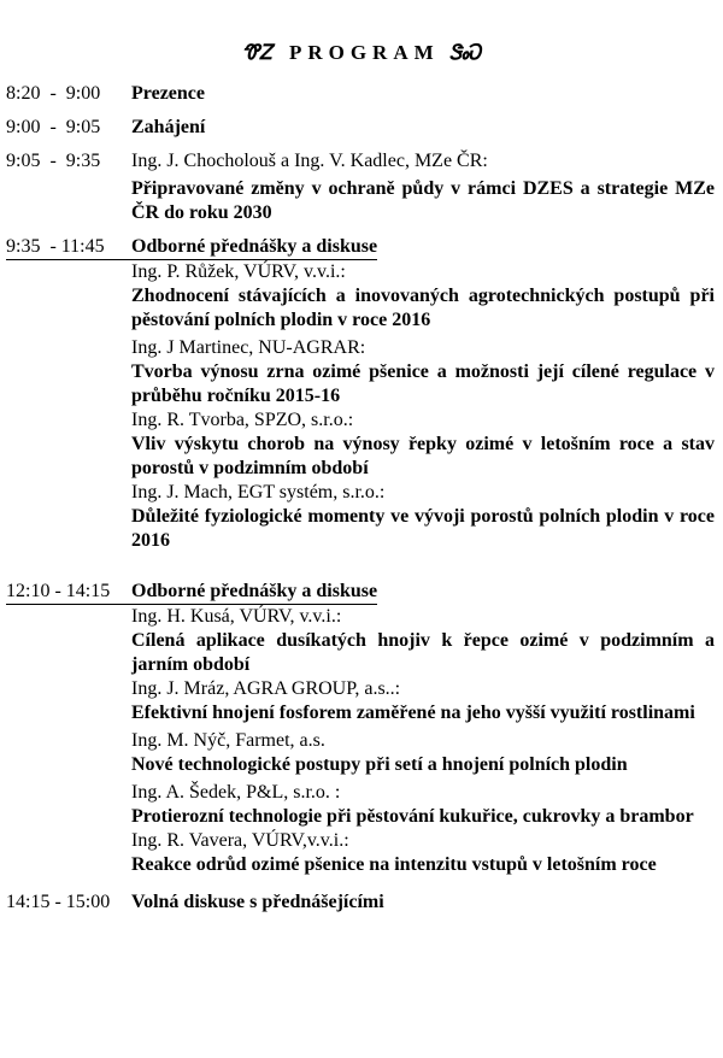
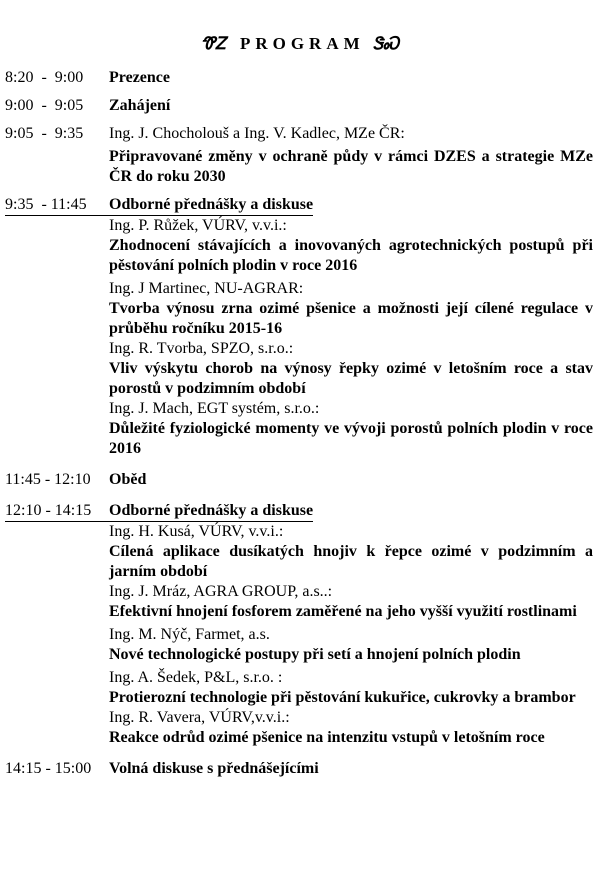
  ᏡᏃ PROGRAM ᏕᏍ
  8:20 - 9:00
  Prezence
  9:00 - 9:05
  Zahájení
  9:05 - 9:35
  Ing. J. Chocholouš a Ing. V. Kadlec, MZe ČR:
  Připravované změny v ochraně půdy v rámci DZES a strategie MZe ČR do roku 2030
  9:35 - 11:45 Odborné přednášky a diskuse
  Ing. P. Růžek, VÚRV, v.v.i.:
  Zhodnocení stávajících a inovovaných agrotechnických postupů při pěstování polních plodin v roce 2016
  Ing. J Martinec, NU-AGRAR:
  Tvorba výnosu zrna ozimé pšenice a možnosti její cílené regulace v průběhu ročníku 2015-16
  Ing. R. Tvorba, SPZO, s.r.o.:
  Vliv výskytu chorob na výnosy řepky ozimé v letošním roce a stav porostů v podzimním období
  Ing. J. Mach, EGT systém, s.r.o.:
  Důležité fyziologické momenty ve vývoji porostů polních plodin v roce 2016
+ 11:45 - 12:10
+ Oběd
  12:10 - 14:15 Odborné přednášky a diskuse
  Ing. H. Kusá, VÚRV, v.v.i.:
  Cílená aplikace dusíkatých hnojiv k řepce ozimé v podzimním a jarním období
  Ing. J. Mráz, AGRA GROUP, a.s..:
  Efektivní hnojení fosforem zaměřené na jeho vyšší využití rostlinami
  Ing. M. Nýč, Farmet, a.s.
  Nové technologické postupy při setí a hnojení polních plodin
  Ing. A. Šedek, P&L, s.r.o. :
  Protierozní technologie při pěstování kukuřice, cukrovky a brambor
  Ing. R. Vavera, VÚRV,v.v.i.:
  Reakce odrůd ozimé pšenice na intenzitu vstupů v letošním roce
  14:15 - 15:00
  Volná diskuse s přednášejícími
